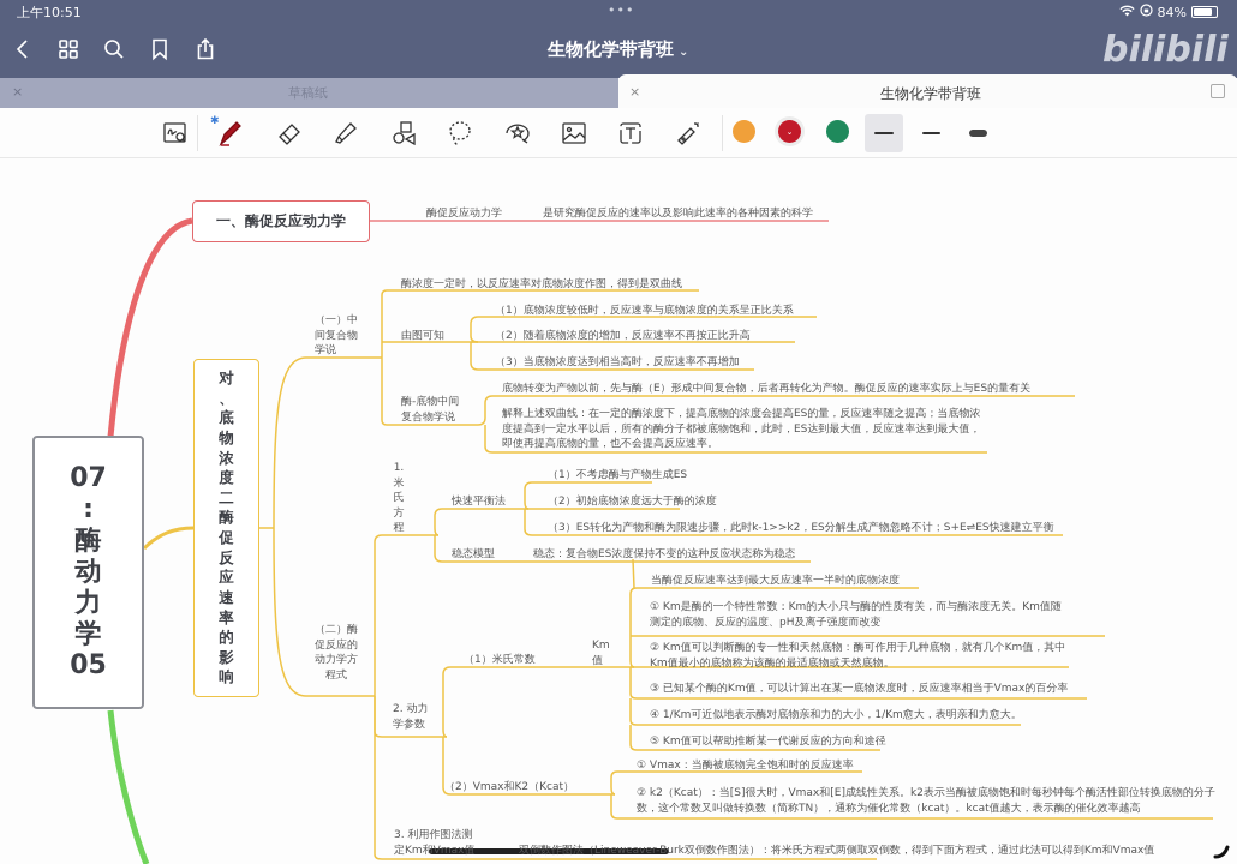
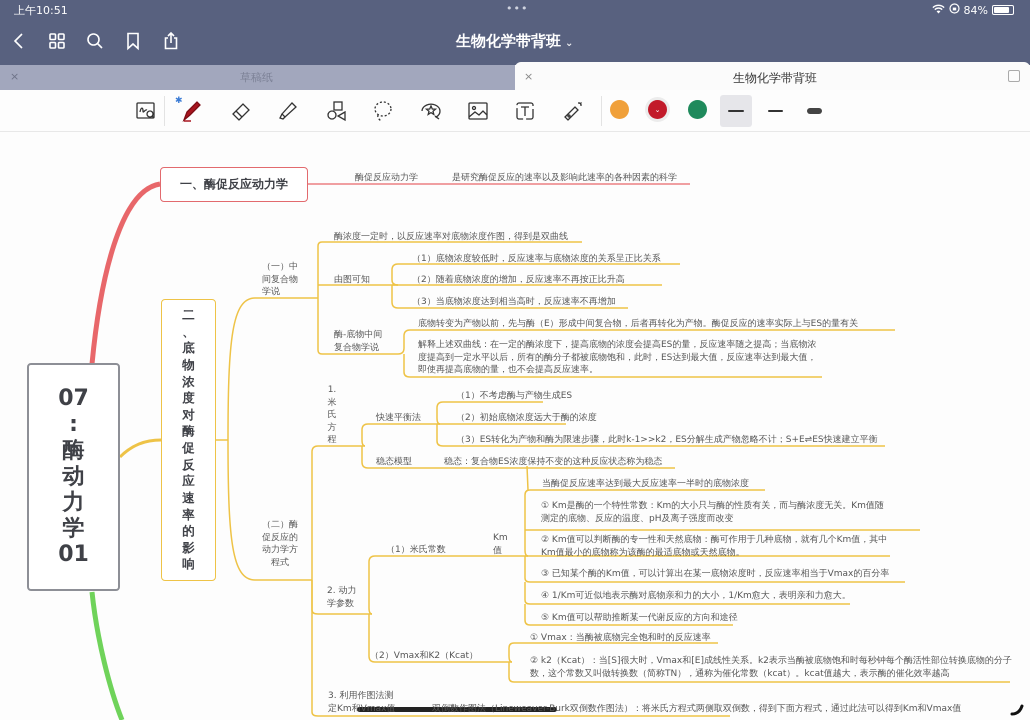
  上午10:51
  •••
  84%
  生物化学带背班 ⌄
- bilibili
  ×
  草稿纸
  ×
  生物化学带背班
  ✱
  ⌄
  07
  :
  酶
  动
  力
  学
- 05
+ 01
  一、酶促反应动力学
  酶促反应动力学
  是研究酶促反应的速率以及影响此速率的各种因素的科学
- 对
+ 二
  、
  底
  物
  浓
  度
- 二
+ 对
  酶
  促
  反
  应
  速
  率
  的
  影
  响
  （一）中间复合物学说
  酶浓度一定时，以反应速率对底物浓度作图，得到是双曲线
  由图可知
  （1）底物浓度较低时，反应速率与底物浓度的关系呈正比关系
  （2）随着底物浓度的增加，反应速率不再按正比升高
  （3）当底物浓度达到相当高时，反应速率不再增加
  酶-底物中间复合物学说
  底物转变为产物以前，先与酶（E）形成中间复合物，后者再转化为产物。酶促反应的速率实际上与ES的量有关
  解释上述双曲线：在一定的酶浓度下，提高底物的浓度会提高ES的量，反应速率随之提高；当底物浓度提高到一定水平以后，所有的酶分子都被底物饱和，此时，ES达到最大值，反应速率达到最大值，即使再提高底物的量，也不会提高反应速率。
  （二）酶促反应的动力学方程式
  1. 米氏方程
  快速平衡法
  （1）不考虑酶与产物生成ES
  （2）初始底物浓度远大于酶的浓度
  （3）ES转化为产物和酶为限速步骤，此时k-1>>k2，ES分解生成产物忽略不计；S+E⇌ES快速建立平衡
  稳态模型
  稳态：复合物ES浓度保持不变的这种反应状态称为稳态
  2. 动力学参数
  （1）米氏常数
  Km值
  当酶促反应速率达到最大反应速率一半时的底物浓度
  ① Km是酶的一个特性常数：Km的大小只与酶的性质有关，而与酶浓度无关。Km值随测定的底物、反应的温度、pH及离子强度而改变
  ② Km值可以判断酶的专一性和天然底物：酶可作用于几种底物，就有几个Km值，其中Km值最小的底物称为该酶的最适底物或天然底物。
  ③ 已知某个酶的Km值，可以计算出在某一底物浓度时，反应速率相当于Vmax的百分率
  ④ 1/Km可近似地表示酶对底物亲和力的大小，1/Km愈大，表明亲和力愈大。
  ⑤ Km值可以帮助推断某一代谢反应的方向和途径
  （2）Vmax和K2（Kcat）
  ① Vmax：当酶被底物完全饱和时的反应速率
  ② k2（Kcat）：当[S]很大时，Vmax和[E]成线性关系。k2表示当酶被底物饱和时每秒钟每个酶活性部位转换底物的分子数，这个常数又叫做转换数（简称TN），通称为催化常数（kcat）。kcat值越大，表示酶的催化效率越高
  3. 利用作图法测定Km和Vmax值
  双倒数作图法（Lineweaver-Burk双倒数作图法）：将米氏方程式两侧取双倒数，得到下面方程式，通过此法可以得到Km和Vmax值
